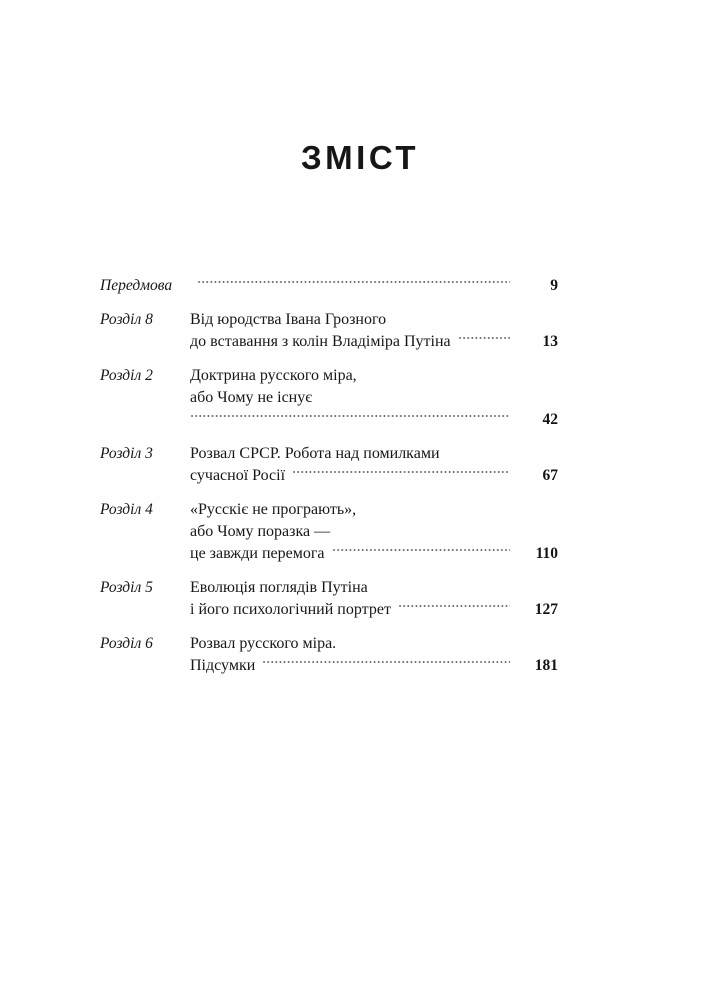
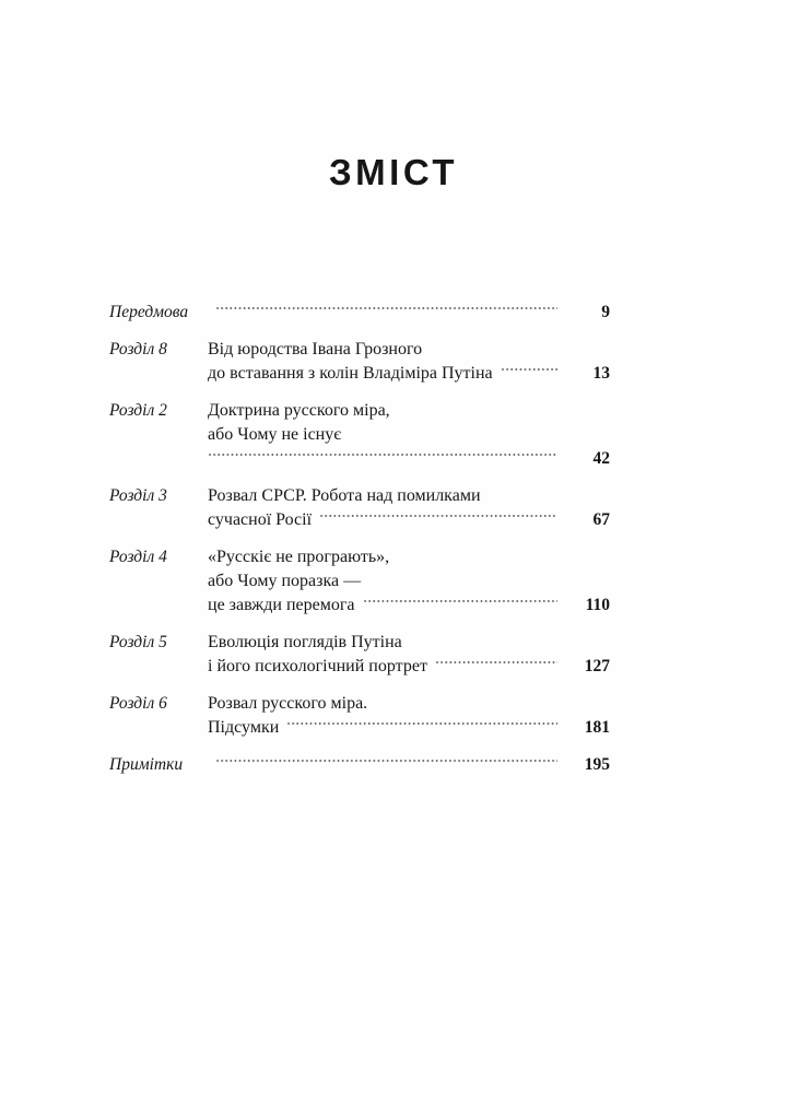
  ЗМІСТ
  Передмова
  9
  Розділ 8
  Від юродства Івана Грозного
  до вставання з колін Владіміра Путіна
  13
  Розділ 2
  Доктрина русского міра,
  або Чому не існує
  42
  Розділ 3
  Розвал СРСР. Робота над помилками
  сучасної Росії
  67
  Розділ 4
  «Русскіє не програють»,
  або Чому поразка —
  це завжди перемога
  110
  Розділ 5
  Еволюція поглядів Путіна
  і його психологічний портрет
  127
  Розділ 6
  Розвал русского міра.
  Підсумки
  181
+ Примітки
+ 195
